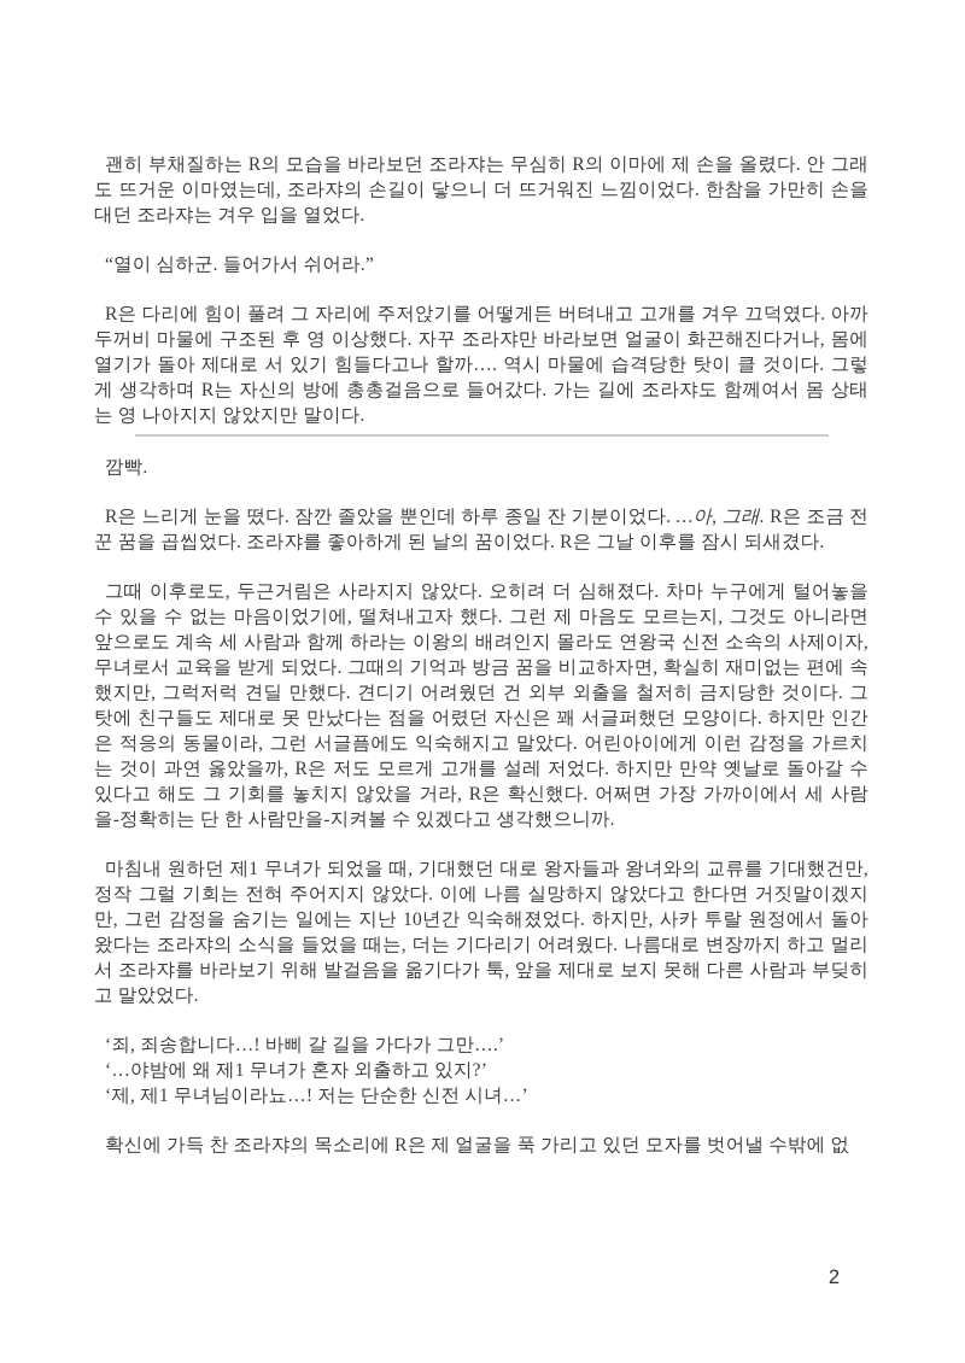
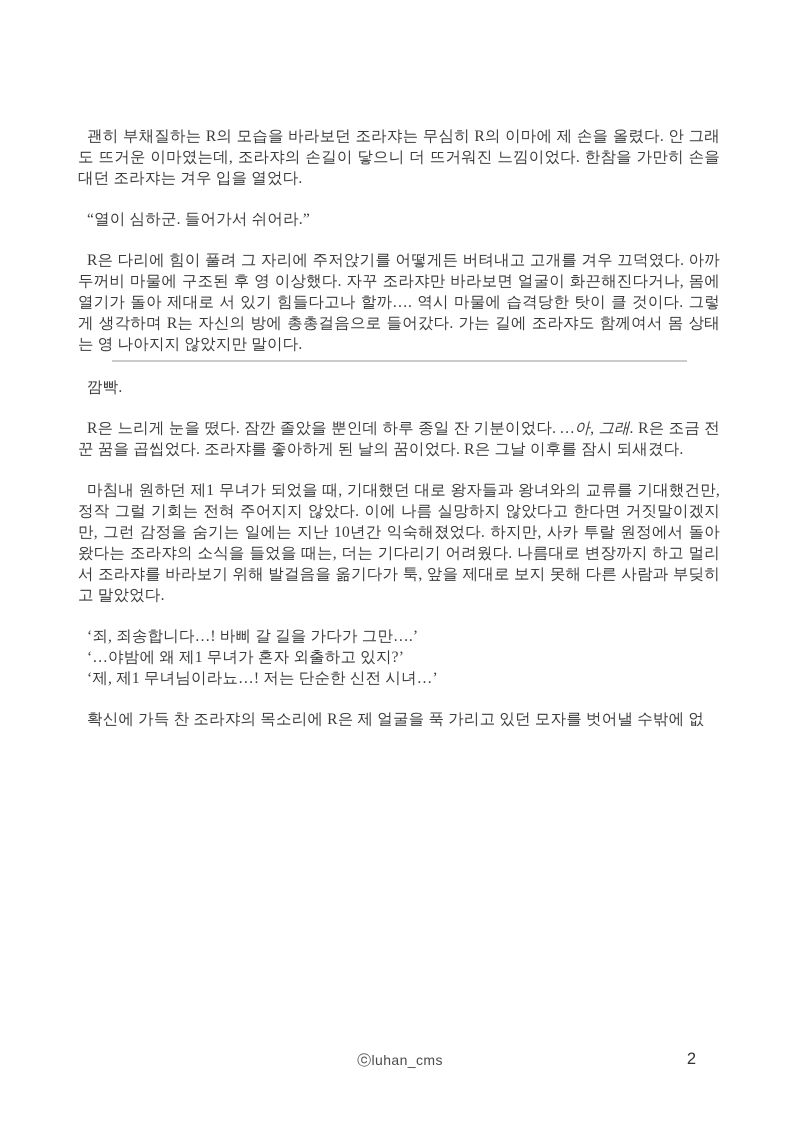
  괜히 부채질하는 R의 모습을 바라보던 조라쟈는 무심히 R의 이마에 제 손을 올렸다. 안 그래도 뜨거운 이마였는데, 조라쟈의 손길이 닿으니 더 뜨거워진 느낌이었다. 한참을 가만히 손을 대던 조라쟈는 겨우 입을 열었다.
  “열이 심하군. 들어가서 쉬어라.”
  R은 다리에 힘이 풀려 그 자리에 주저앉기를 어떻게든 버텨내고 고개를 겨우 끄덕였다. 아까 두꺼비 마물에 구조된 후 영 이상했다. 자꾸 조라쟈만 바라보면 얼굴이 화끈해진다거나, 몸에 열기가 돌아 제대로 서 있기 힘들다고나 할까…. 역시 마물에 습격당한 탓이 클 것이다. 그렇게 생각하며 R는 자신의 방에 총총걸음으로 들어갔다. 가는 길에 조라쟈도 함께여서 몸 상태는 영 나아지지 않았지만 말이다.
  깜빡.
  R은 느리게 눈을 떴다. 잠깐 졸았을 뿐인데 하루 종일 잔 기분이었다. …아, 그래. R은 조금 전 꾼 꿈을 곱씹었다. 조라쟈를 좋아하게 된 날의 꿈이었다. R은 그날 이후를 잠시 되새겼다.
- 그때 이후로도, 두근거림은 사라지지 않았다. 오히려 더 심해졌다. 차마 누구에게 털어놓을 수 있을 수 없는 마음이었기에, 떨쳐내고자 했다. 그런 제 마음도 모르는지, 그것도 아니라면 앞으로도 계속 세 사람과 함께 하라는 이왕의 배려인지 몰라도 연왕국 신전 소속의 사제이자, 무녀로서 교육을 받게 되었다. 그때의 기억과 방금 꿈을 비교하자면, 확실히 재미없는 편에 속했지만, 그럭저럭 견딜 만했다. 견디기 어려웠던 건 외부 외출을 철저히 금지당한 것이다. 그 탓에 친구들도 제대로 못 만났다는 점을 어렸던 자신은 꽤 서글퍼했던 모양이다. 하지만 인간은 적응의 동물이라, 그런 서글픔에도 익숙해지고 말았다. 어린아이에게 이런 감정을 가르치는 것이 과연 옳았을까, R은 저도 모르게 고개를 설레 저었다. 하지만 만약 옛날로 돌아갈 수 있다고 해도 그 기회를 놓치지 않았을 거라, R은 확신했다. 어쩌면 가장 가까이에서 세 사람을-정확히는 단 한 사람만을-지켜볼 수 있겠다고 생각했으니까.
  마침내 원하던 제1 무녀가 되었을 때, 기대했던 대로 왕자들과 왕녀와의 교류를 기대했건만, 정작 그럴 기회는 전혀 주어지지 않았다. 이에 나름 실망하지 않았다고 한다면 거짓말이겠지만, 그런 감정을 숨기는 일에는 지난 10년간 익숙해졌었다. 하지만, 사카 투랄 원정에서 돌아왔다는 조라쟈의 소식을 들었을 때는, 더는 기다리기 어려웠다. 나름대로 변장까지 하고 멀리서 조라쟈를 바라보기 위해 발걸음을 옮기다가 툭, 앞을 제대로 보지 못해 다른 사람과 부딪히고 말았었다.
  ‘죄, 죄송합니다…! 바삐 갈 길을 가다가 그만….’
  ‘…야밤에 왜 제1 무녀가 혼자 외출하고 있지?’
  ‘제, 제1 무녀님이라뇨…! 저는 단순한 신전 시녀…’
  확신에 가득 찬 조라쟈의 목소리에 R은 제 얼굴을 푹 가리고 있던 모자를 벗어낼 수밖에 없
+ ⓒluhan_cms
  2
